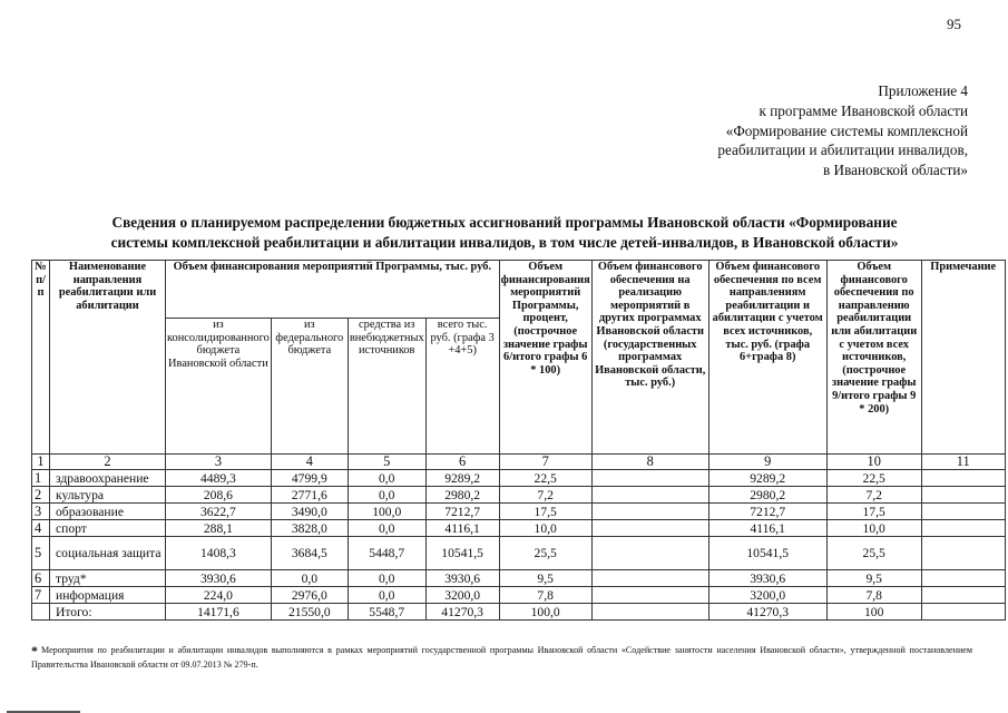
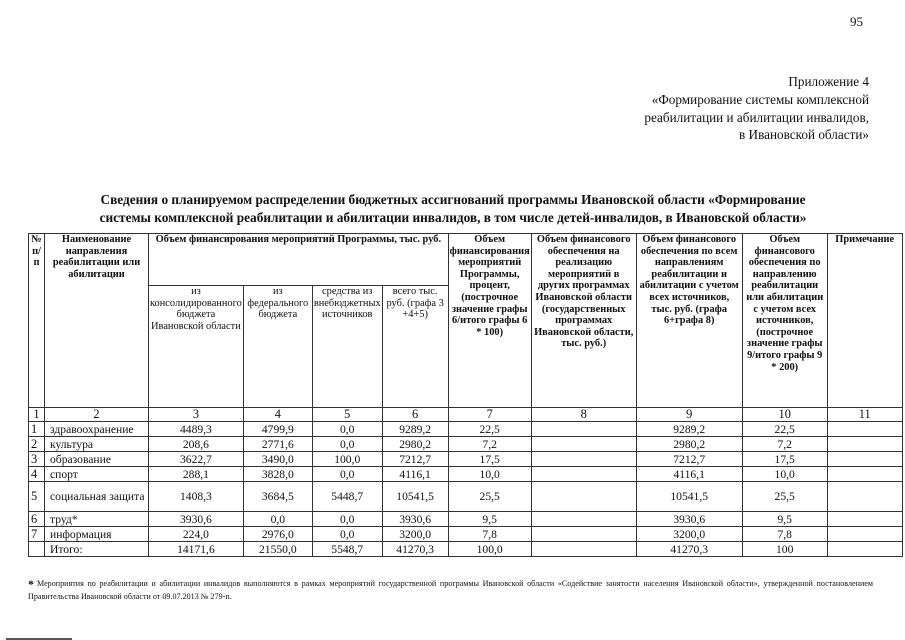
  95
  Приложение 4
- к программе Ивановской области
  «Формирование системы комплексной
  реабилитации и абилитации инвалидов,
  в Ивановской области»
  Сведения о планируемом распределении бюджетных ассигнований программы Ивановской области «Формирование
  системы комплексной реабилитации и абилитации инвалидов, в том числе детей-инвалидов, в Ивановской области»
  № п/п	Наименование направления реабилитации или абилитации	Объем финансирования мероприятий Программы, тыс. руб.	Объем финансирования мероприятий Программы, процент, (построчное значение графы 6/итого графы 6 * 100)	Объем финансового обеспечения на реализацию мероприятий в других программах Ивановской области (государственных программах Ивановской области, тыс. руб.)	Объем финансового обеспечения по всем направлениям реабилитации и абилитации с учетом всех источников, тыс. руб. (графа 6+графа 8)	Объем финансового обеспечения по направлению реабилитации или абилитации с учетом всех источников, (построчное значение графы 9/итого графы 9 * 200)	Примечание
  из консолидированного бюджета Ивановской области	из федерального бюджета	средства из внебюджетных источников	всего тыс. руб. (графа 3 +4+5)
  1	2	3	4	5	6	7	8	9	10	11
  1	здравоохранение	4489,3	4799,9	0,0	9289,2	22,5		9289,2	22,5
  2	культура	208,6	2771,6	0,0	2980,2	7,2		2980,2	7,2
  3	образование	3622,7	3490,0	100,0	7212,7	17,5		7212,7	17,5
  4	спорт	288,1	3828,0	0,0	4116,1	10,0		4116,1	10,0
  5	социальная защита	1408,3	3684,5	5448,7	10541,5	25,5		10541,5	25,5
  6	труд*	3930,6	0,0	0,0	3930,6	9,5		3930,6	9,5
  7	информация	224,0	2976,0	0,0	3200,0	7,8		3200,0	7,8
  	Итого:	14171,6	21550,0	5548,7	41270,3	100,0		41270,3	100
  * Мероприятия по реабилитации и абилитации инвалидов выполняются в рамках мероприятий государственной программы Ивановской области «Содействие занятости населения Ивановской области», утвержденной постановлением Правительства Ивановской области от 09.07.2013 № 279-п.
